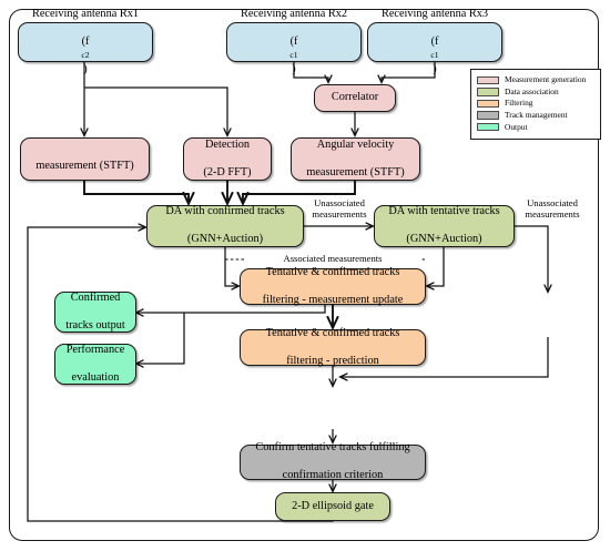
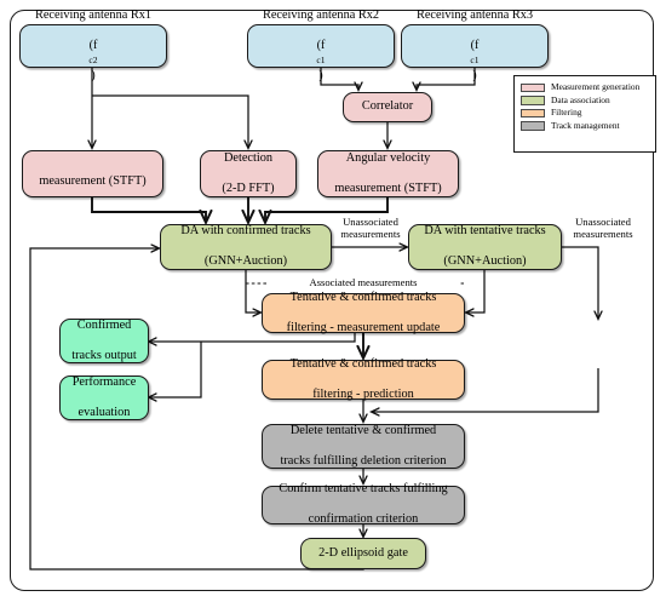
  Receiving antenna Rx1
  (f
  c2
  )
  Receiving antenna Rx2
  (f
  c1
  )
  Receiving antenna Rx3
  (f
  c1
  )
  Correlator
  measurement (STFT)
  Detection
  (2-D FFT)
  Angular velocity
  measurement (STFT)
  DA with confirmed tracks
  (GNN+Auction)
  DA with tentative tracks
  (GNN+Auction)
  Tentative & confirmed tracks
  filtering - measurement update
  Tentative & confirmed tracks
  filtering - prediction
  Confirmed
  tracks output
  Performance
  evaluation
+ Delete tentative & confirmed
+ tracks fulfilling deletion criterion
  Confirm tentative tracks fulfilling
  confirmation criterion
  2-D ellipsoid gate
  Unassociated
  measurements
  Unassociated
  measurements
  Associated measurements
  Measurement generation
  Data association
  Filtering
  Track management
- Output
